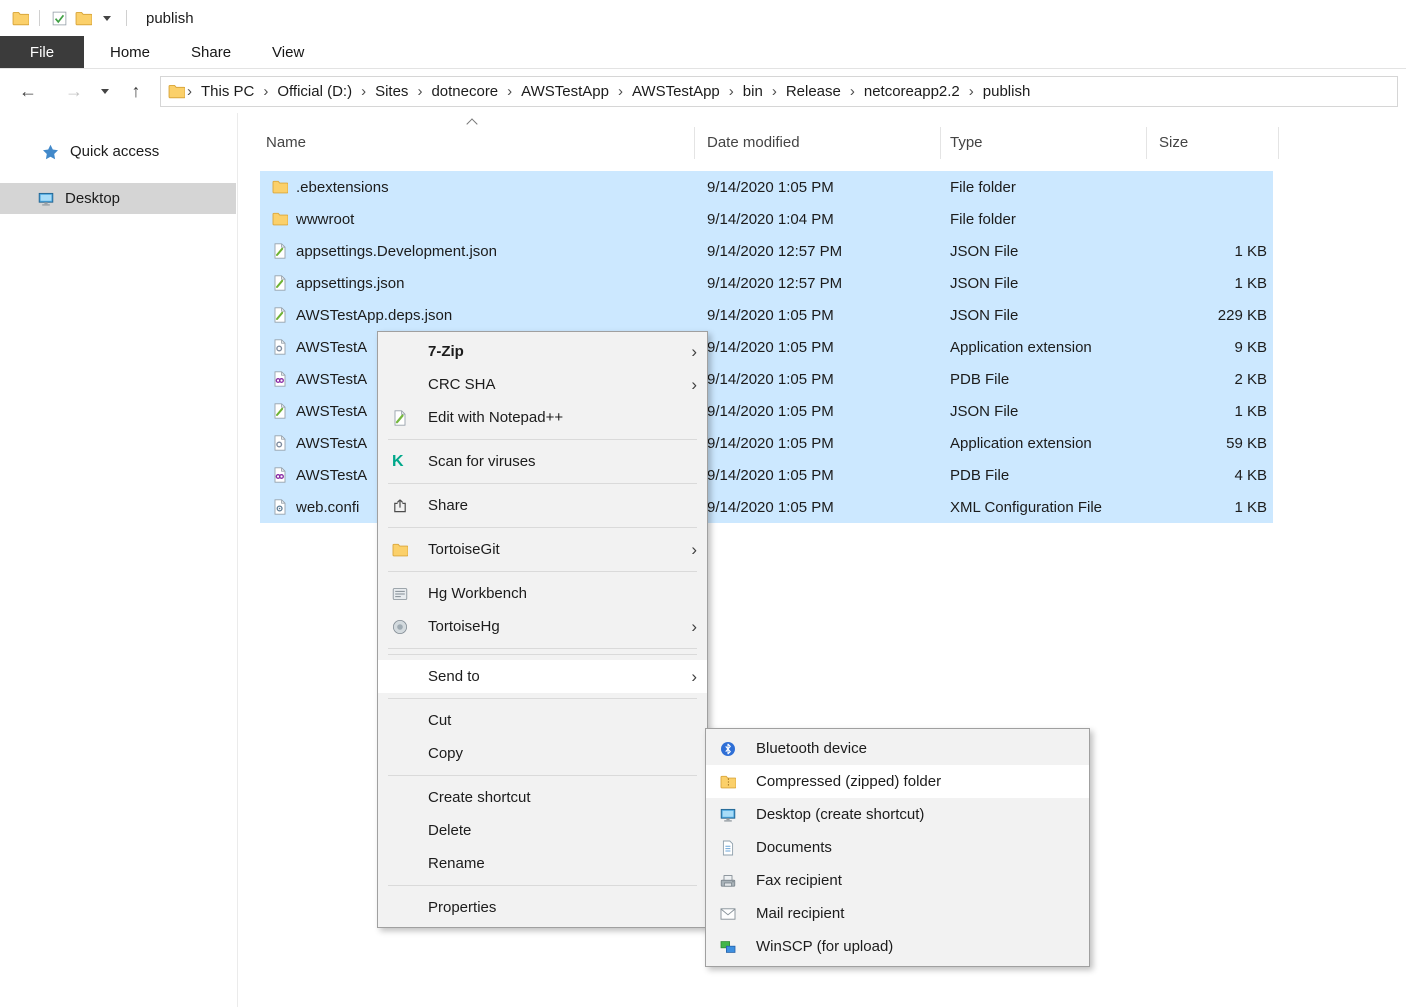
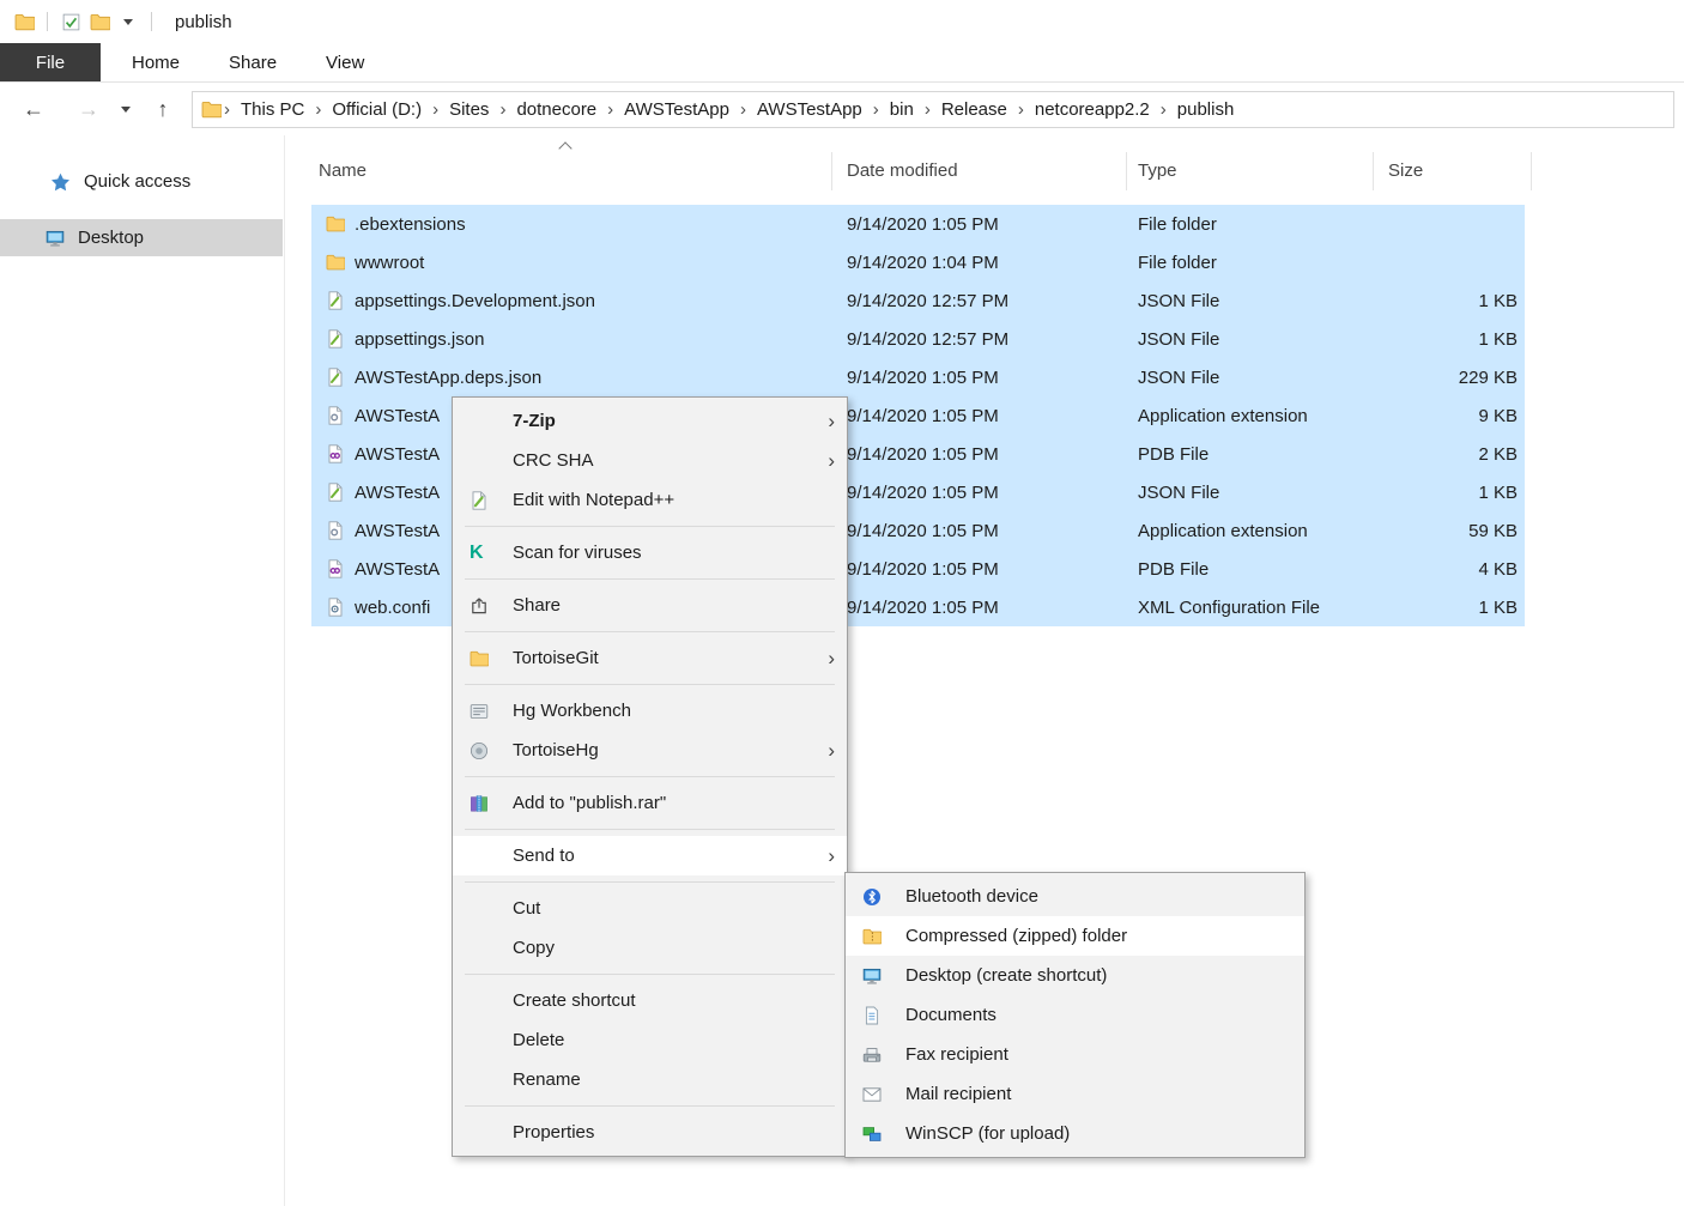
  publish
  File
  Home
  Share
  View
  ←
  →
  ↑
  ›
  This PC
  ›
  Official (D:)
  ›
  Sites
  ›
  dotnecore
  ›
  AWSTestApp
  ›
  AWSTestApp
  ›
  bin
  ›
  Release
  ›
  netcoreapp2.2
  ›
  publish
  Quick access
  Desktop
  Name
  Date modified
  Type
  Size
  .ebextensions
  9/14/2020 1:05 PM
  File folder
  wwwroot
  9/14/2020 1:04 PM
  File folder
  appsettings.Development.json
  9/14/2020 12:57 PM
  JSON File
  1 KB
  appsettings.json
  9/14/2020 12:57 PM
  JSON File
  1 KB
  AWSTestApp.deps.json
  9/14/2020 1:05 PM
  JSON File
  229 KB
  AWSTestA
  9/14/2020 1:05 PM
  Application extension
  9 KB
  AWSTestA
  9/14/2020 1:05 PM
  PDB File
  2 KB
  AWSTestA
  9/14/2020 1:05 PM
  JSON File
  1 KB
  AWSTestA
  9/14/2020 1:05 PM
  Application extension
  59 KB
  AWSTestA
  9/14/2020 1:05 PM
  PDB File
  4 KB
  web.confi
  9/14/2020 1:05 PM
  XML Configuration File
  1 KB
  7-Zip
  ›
  CRC SHA
  ›
  Edit with Notepad++
  K
  Scan for viruses
  Share
  TortoiseGit
  ›
  Hg Workbench
  TortoiseHg
  ›
+ Add to "publish.rar"
  Send to
  ›
  Cut
  Copy
  Create shortcut
  Delete
  Rename
  Properties
  Bluetooth device
  Compressed (zipped) folder
  Desktop (create shortcut)
  Documents
  Fax recipient
  Mail recipient
  WinSCP (for upload)
